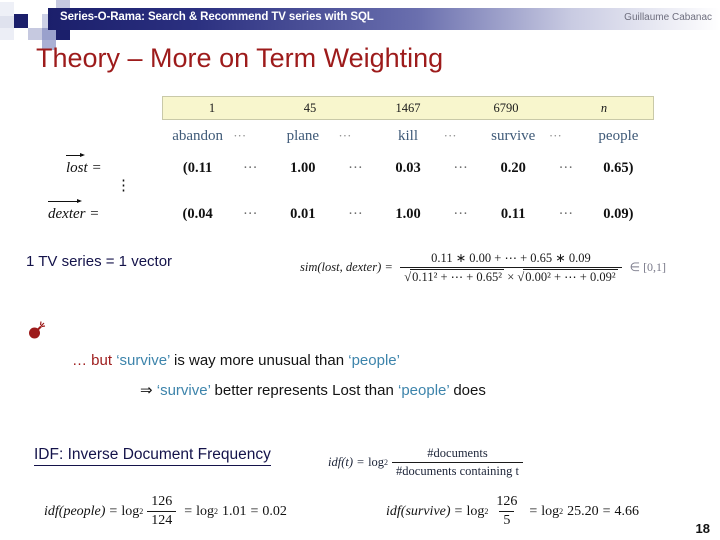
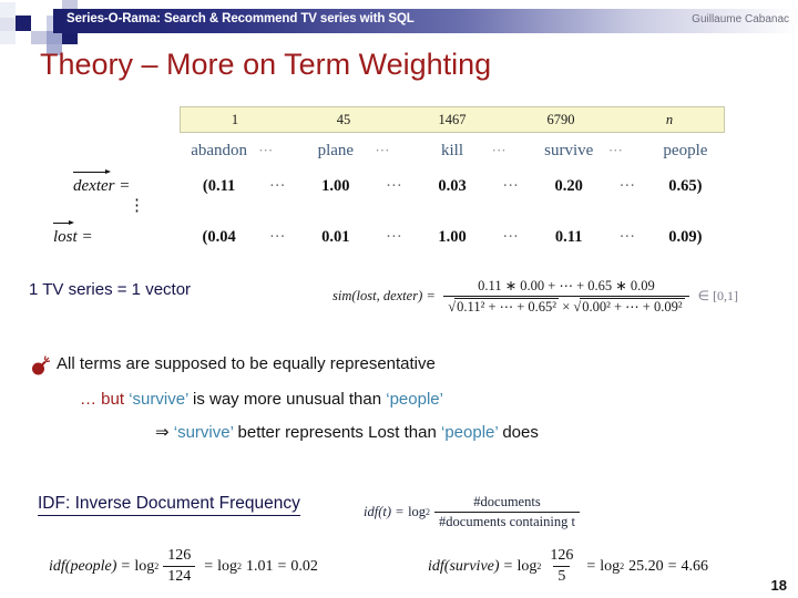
  Series-O-Rama: Search & Recommend TV series with SQL
  Guillaume Cabanac
  Theory – More on Term Weighting
  1
  45
  1467
  6790
  n
  abandon
  ···
  plane
  ···
  kill
  ···
  survive
  ···
  people
- lost =
+ dexter =
  ⋮
- dexter =
+ lost =
  (0.11
  ···
  1.00
  ···
  0.03
  ···
  0.20
  ···
  0.65)
  (0.04
  ···
  0.01
  ···
  1.00
  ···
  0.11
  ···
  0.09)
  1 TV series = 1 vector
  sim(lost, dexter)
  =
  0.11 ∗ 0.00 + ⋯ + 0.65 ∗ 0.09
  √0.11² + ⋯ + 0.65² × √0.00² + ⋯ + 0.09²
  ∈ [0,1]
+ All terms are supposed to be equally representative
  … but ‘survive’ is way more unusual than ‘people’
  ⇒ ‘survive’ better represents Lost than ‘people’ does
  IDF: Inverse Document Frequency
  idf(t)
  =
  log
  2
  #documents
  #documents containing t
  idf(people)
  =
  log
  2
  126
  124
  =
  log
  2
  1.01
  =
  0.02
  idf(survive)
  =
  log
  2
  126
  5
  =
  log
  2
  25.20
  =
  4.66
  18
